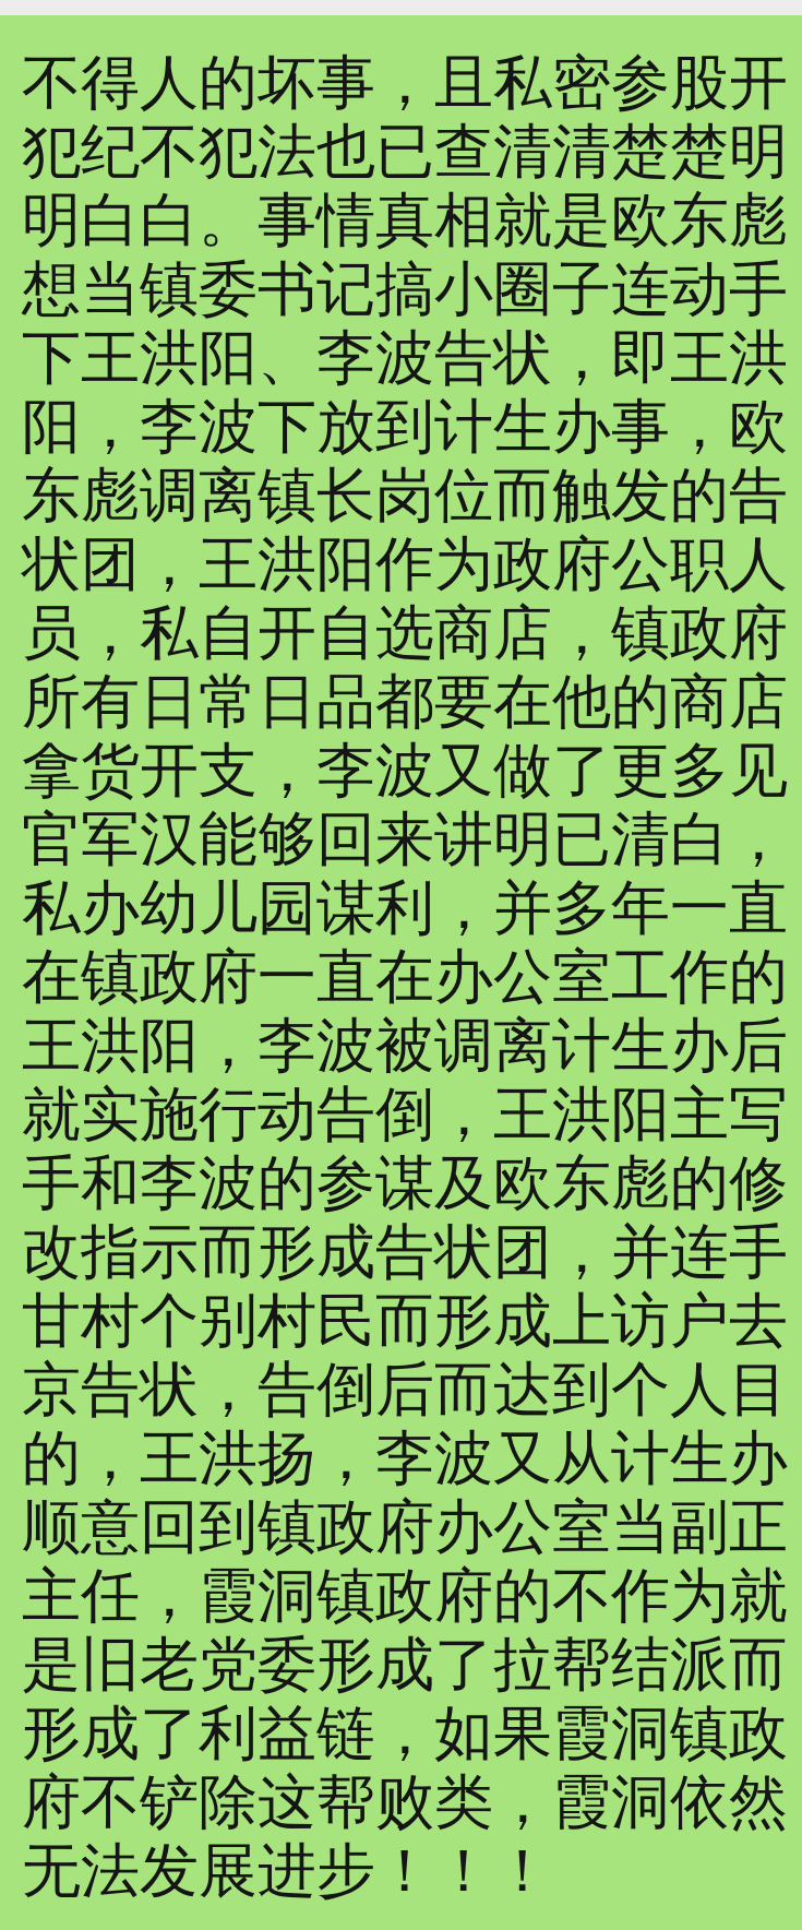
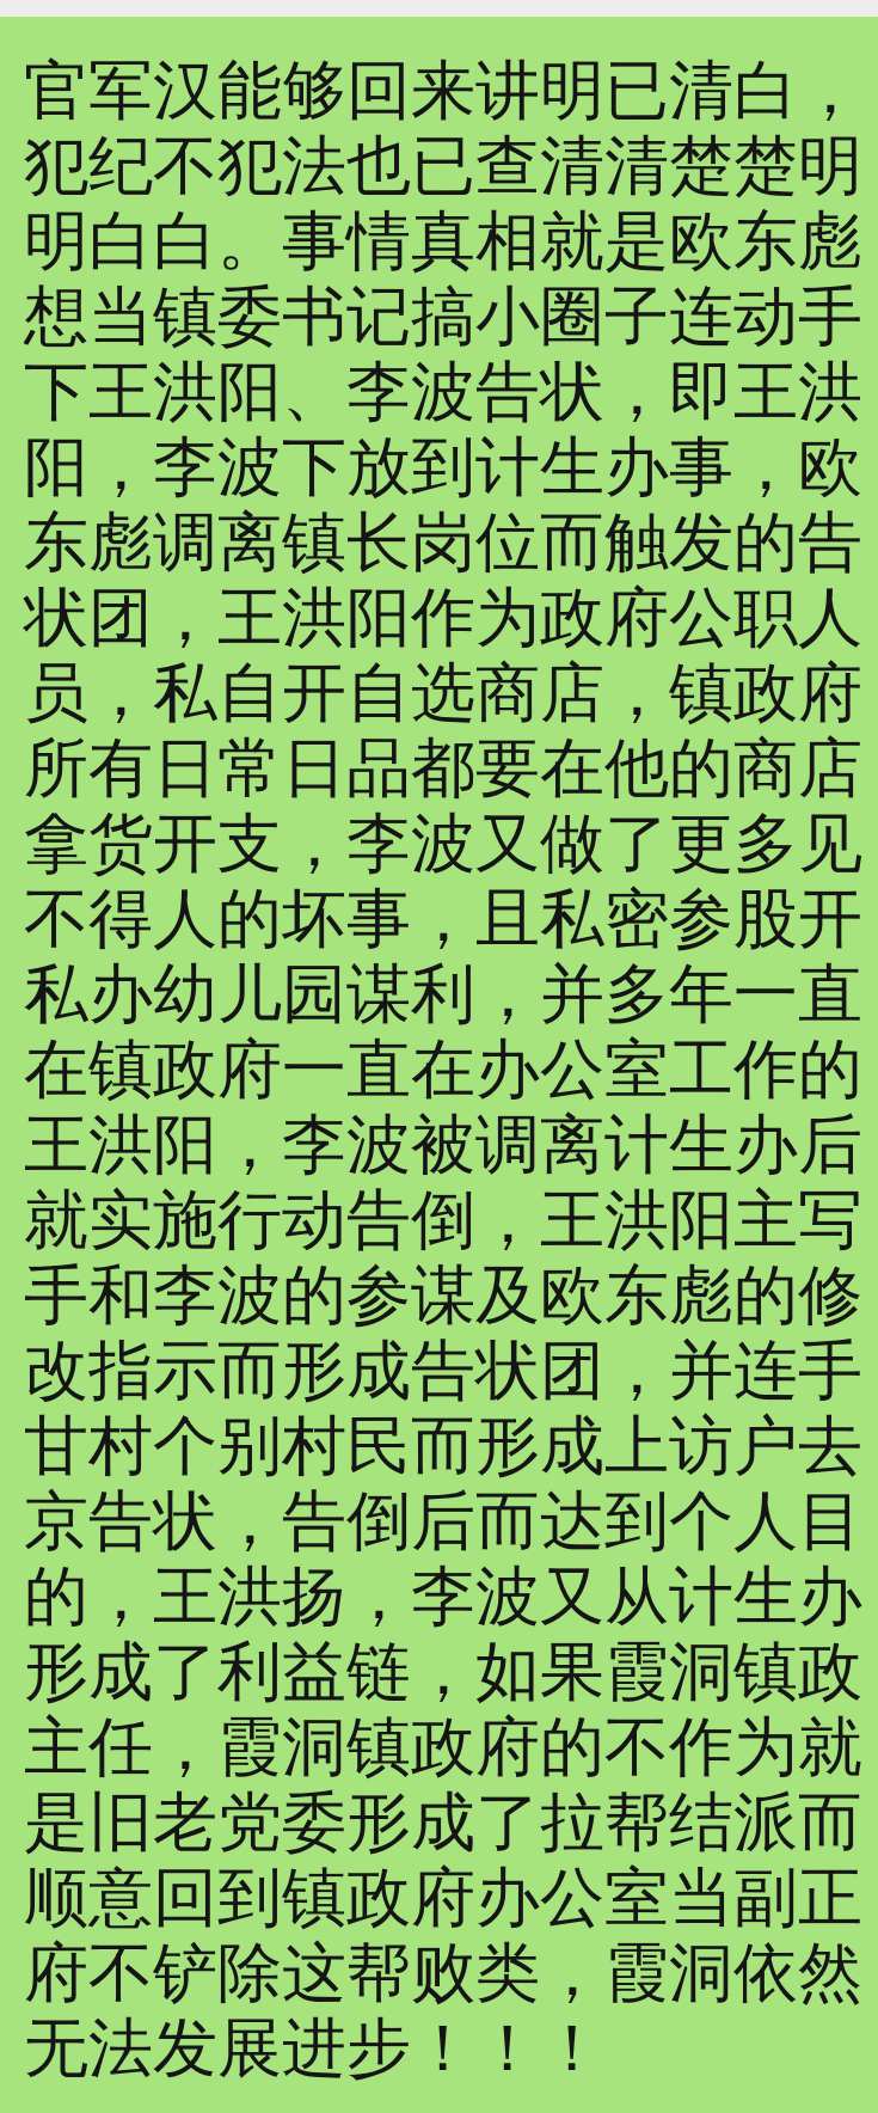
- 不得人的坏事，且私密参股开
+ 官军汉能够回来讲明已清白，
  犯纪不犯法也已查清清楚楚明
  明白白。事情真相就是欧东彪
  想当镇委书记搞小圈子连动手
  下王洪阳、李波告状，即王洪
  阳，李波下放到计生办事，欧
  东彪调离镇长岗位而触发的告
  状团，王洪阳作为政府公职人
  员，私自开自选商店，镇政府
  所有日常日品都要在他的商店
  拿货开支，李波又做了更多见
- 官军汉能够回来讲明已清白，
+ 不得人的坏事，且私密参股开
  私办幼儿园谋利，并多年一直
  在镇政府一直在办公室工作的
  王洪阳，李波被调离计生办后
  就实施行动告倒，王洪阳主写
  手和李波的参谋及欧东彪的修
  改指示而形成告状团，并连手
  甘村个别村民而形成上访户去
  京告状，告倒后而达到个人目
  的，王洪扬，李波又从计生办
- 顺意回到镇政府办公室当副正
+ 形成了利益链，如果霞洞镇政
  主任，霞洞镇政府的不作为就
  是旧老党委形成了拉帮结派而
- 形成了利益链，如果霞洞镇政
+ 顺意回到镇政府办公室当副正
  府不铲除这帮败类，霞洞依然
  无法发展进步！！！
